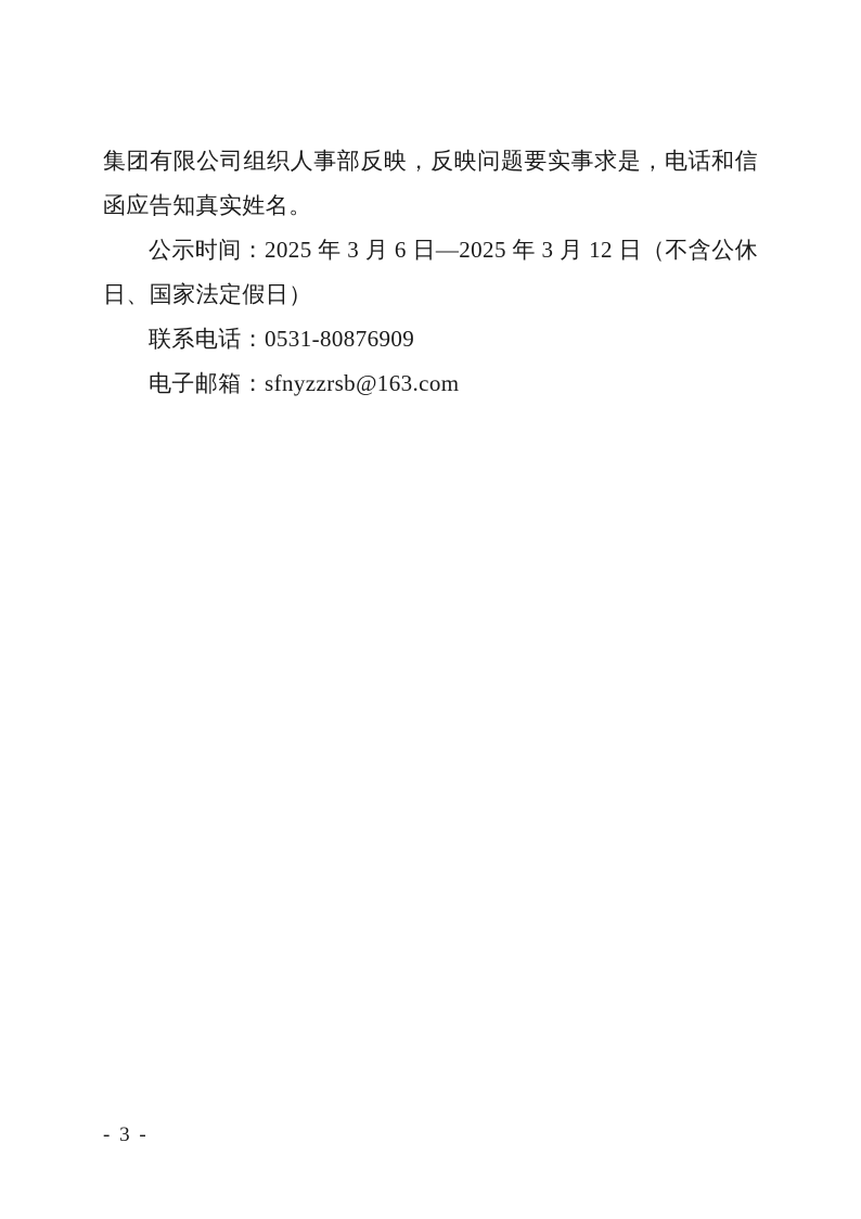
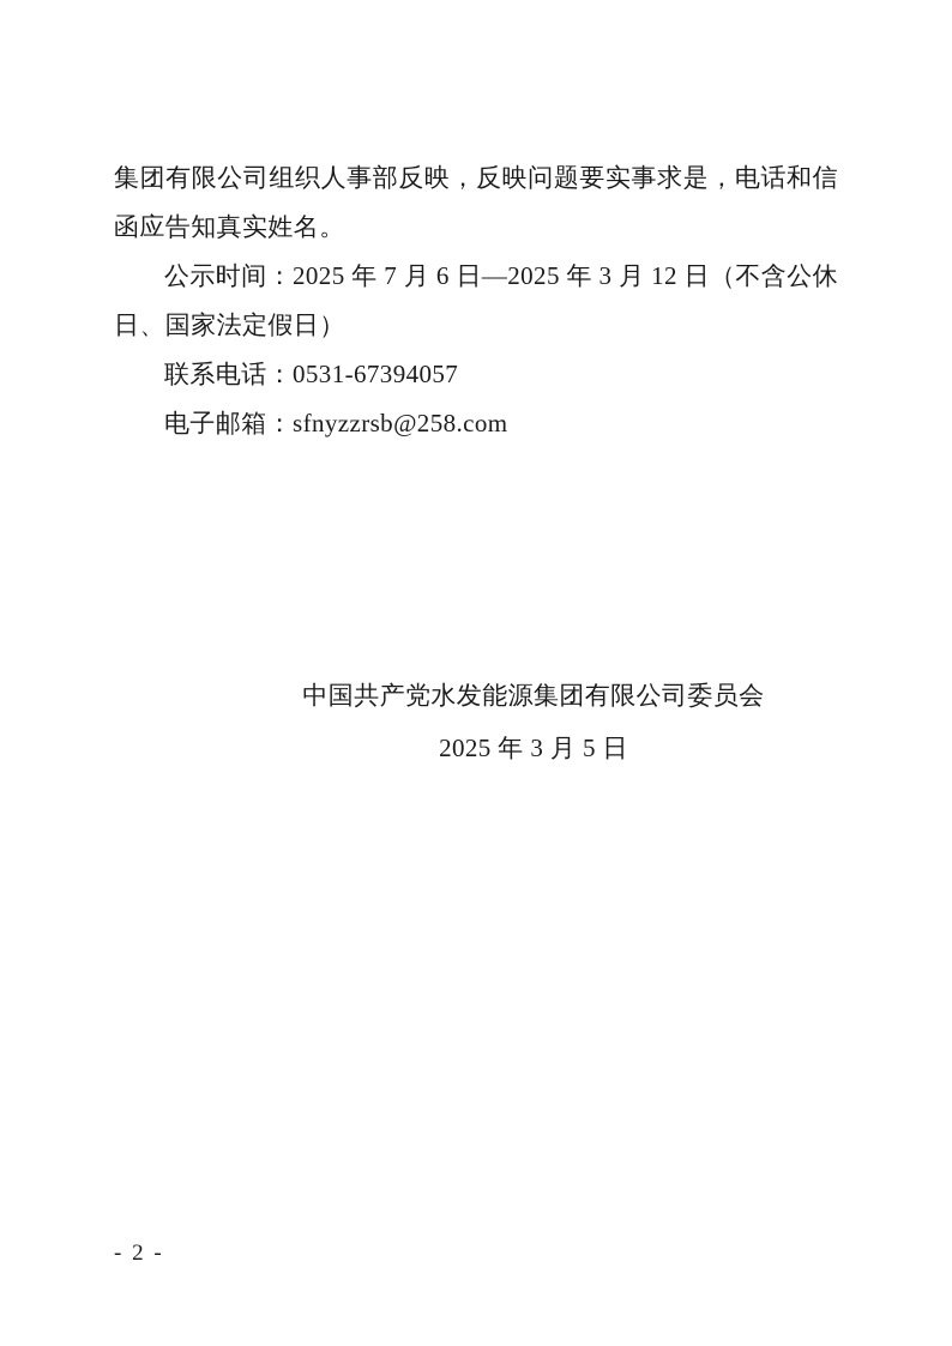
  集团有限公司组织人事部反映，反映问题要实事求是，电话和信函应告知真实姓名。
- 公示时间：2025 年 3 月 6 日—2025 年 3 月 12 日（不含公休日、国家法定假日）
+ 公示时间：2025 年 7 月 6 日—2025 年 3 月 12 日（不含公休日、国家法定假日）
- 联系电话：0531-80876909
+ 联系电话：0531-67394057
- 电子邮箱：sfnyzzrsb@163.com
+ 电子邮箱：sfnyzzrsb@258.com
+ 中国共产党水发能源集团有限公司委员会
+ 2025 年 3 月 5 日
- - 3 -
+ - 2 -
